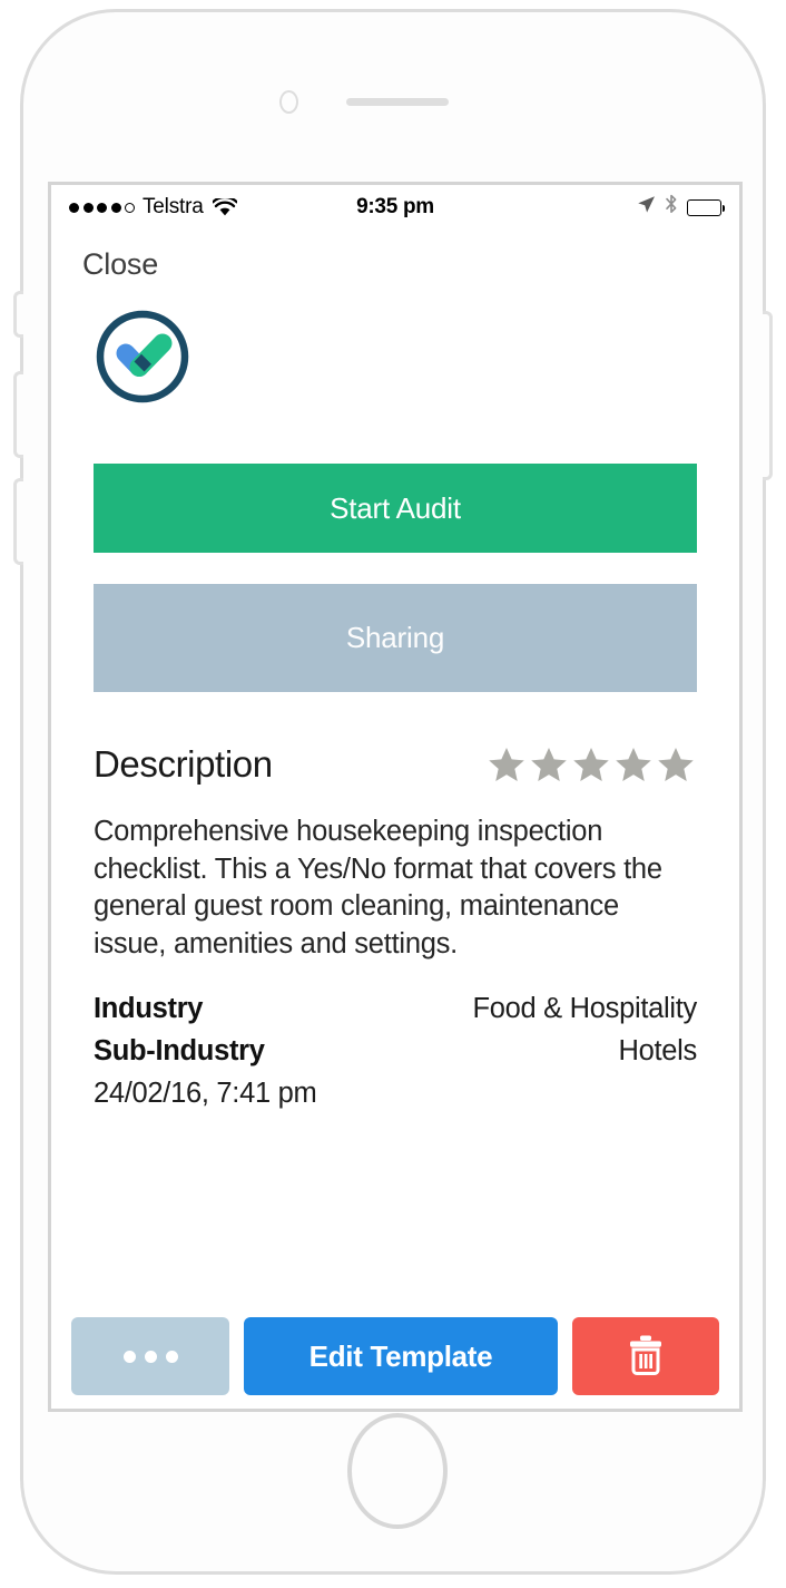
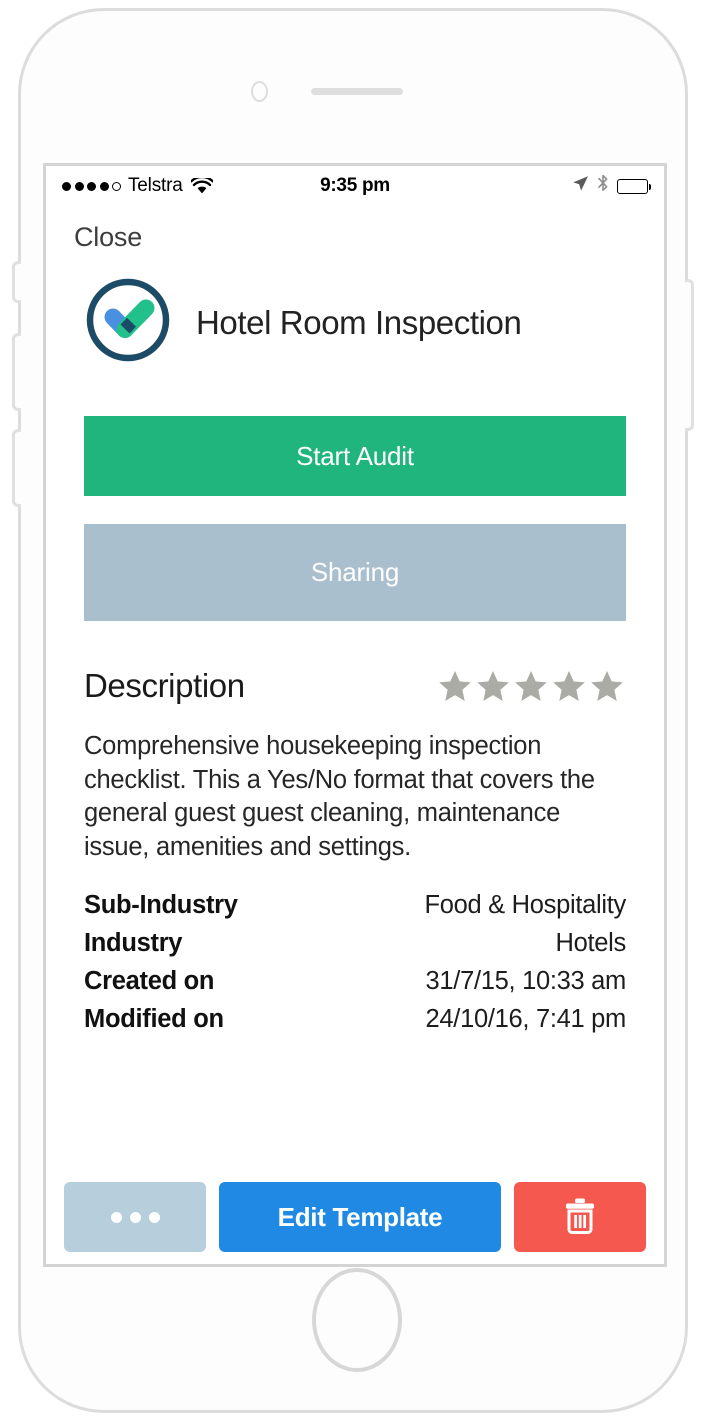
  Telstra
  9:35 pm
  Close
+ Hotel Room Inspection
  Start Audit
  Sharing
  Description
- Comprehensive housekeeping inspection checklist. This a Yes/No format that covers the general guest room cleaning, maintenance issue, amenities and settings.
+ Comprehensive housekeeping inspection checklist. This a Yes/No format that covers the general guest guest cleaning, maintenance issue, amenities and settings.
- Industry
+ Sub-Industry
  Food & Hospitality
- Sub-Industry
+ Industry
  Hotels
+ Created on
+ 31/7/15, 10:33 am
+ Modified on
- 24/02/16, 7:41 pm
+ 24/10/16, 7:41 pm
  Edit Template
